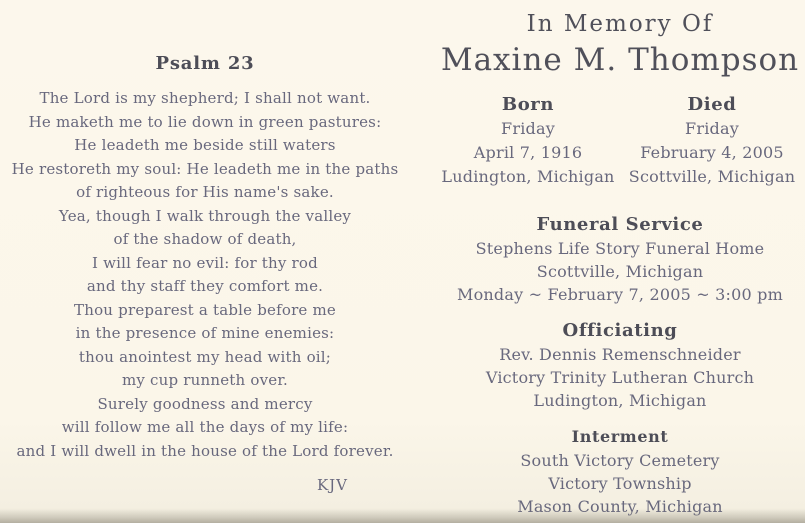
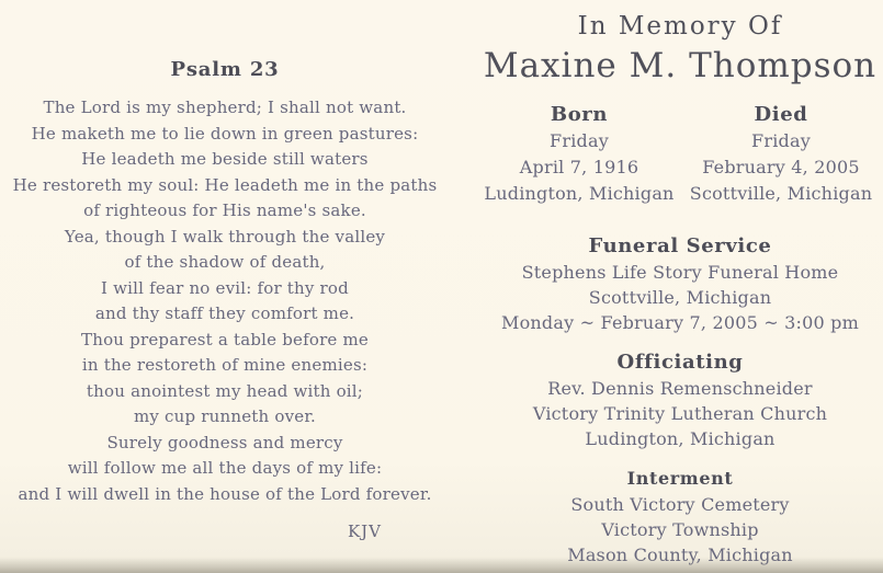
  Psalm 23
  The Lord is my shepherd; I shall not want.
  He maketh me to lie down in green pastures:
  He leadeth me beside still waters
  He restoreth my soul: He leadeth me in the paths
  of righteous for His name's sake.
  Yea, though I walk through the valley
  of the shadow of death,
  I will fear no evil: for thy rod
  and thy staff they comfort me.
  Thou preparest a table before me
- in the presence of mine enemies:
+ in the restoreth of mine enemies:
  thou anointest my head with oil;
  my cup runneth over.
  Surely goodness and mercy
  will follow me all the days of my life:
  and I will dwell in the house of the Lord forever.
  KJV
  In Memory Of
  Maxine M. Thompson
  Born
  Friday
  April 7, 1916
  Ludington, Michigan
  Died
  Friday
  February 4, 2005
  Scottville, Michigan
  Funeral Service
  Stephens Life Story Funeral Home
  Scottville, Michigan
  Monday ~ February 7, 2005 ~ 3:00 pm
  Officiating
  Rev. Dennis Remenschneider
  Victory Trinity Lutheran Church
  Ludington, Michigan
  Interment
  South Victory Cemetery
  Victory Township
  Mason County, Michigan
